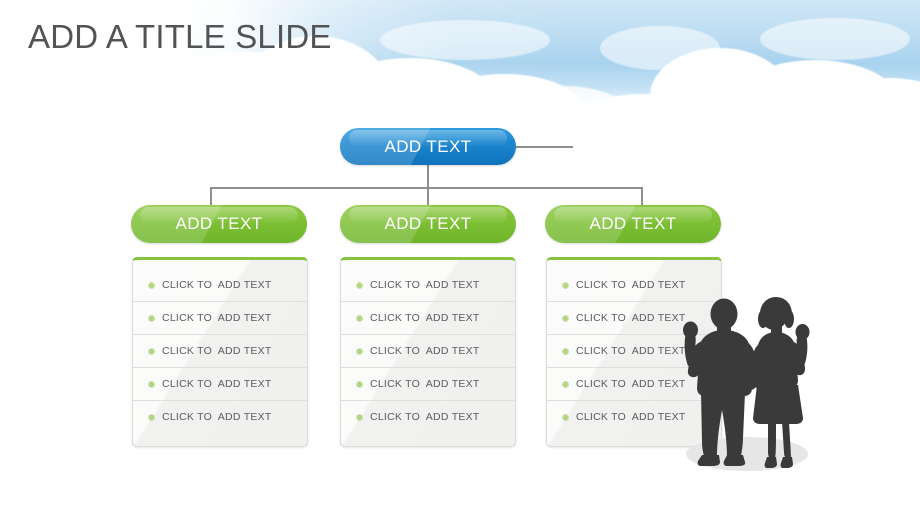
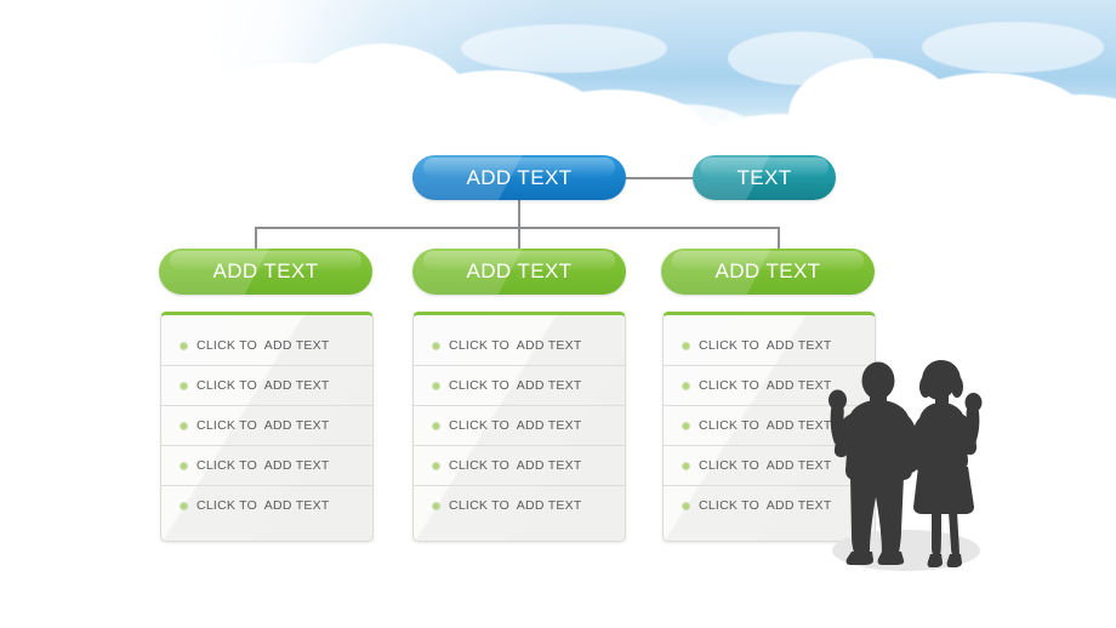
- ADD A TITLE SLIDE
  ADD TEXT
+ TEXT
  ADD TEXT
  ADD TEXT
  ADD TEXT
  CLICK TO ADD TEXT
  CLICK TO ADD TEXT
  CLICK TO ADD TEXT
  CLICK TO ADD TEXT
  CLICK TO ADD TEXT
  CLICK TO ADD TEXT
  CLICK TO ADD TEXT
  CLICK TO ADD TEXT
  CLICK TO ADD TEXT
  CLICK TO ADD TEXT
  CLICK TO ADD TEXT
  CLICK TO ADD TEXT
  CLICK TO ADD TEXT
  CLICK TO ADD TEXT
  CLICK TO ADD TEXT
